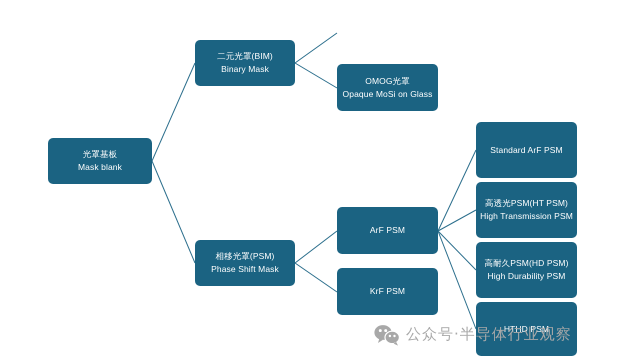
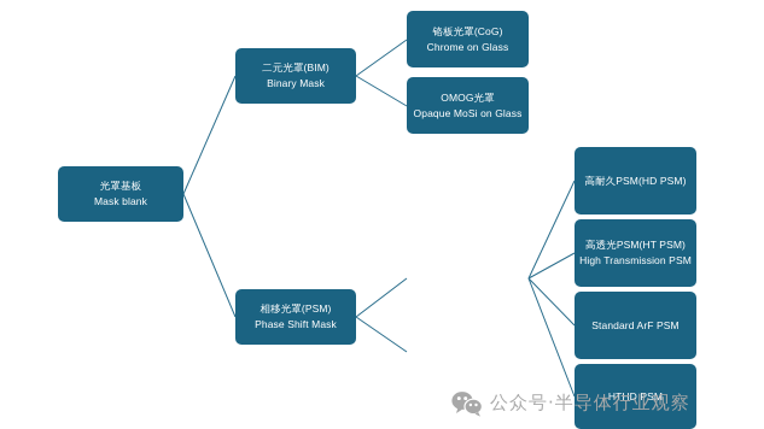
  光罩基板
  Mask blank
  二元光罩(BIM)
  Binary Mask
  相移光罩(PSM)
  Phase Shift Mask
+ 铬板光罩(CoG)
+ Chrome on Glass
  OMOG光罩
  Opaque MoSi on Glass
- ArF PSM
- KrF PSM
- Standard ArF PSM
+ 高耐久PSM(HD PSM)
  高透光PSM(HT PSM)
  High Transmission PSM
- 高耐久PSM(HD PSM)
+ Standard ArF PSM
- High Durability PSM
  HTHD PSM
  公众号·半导体行业观察
